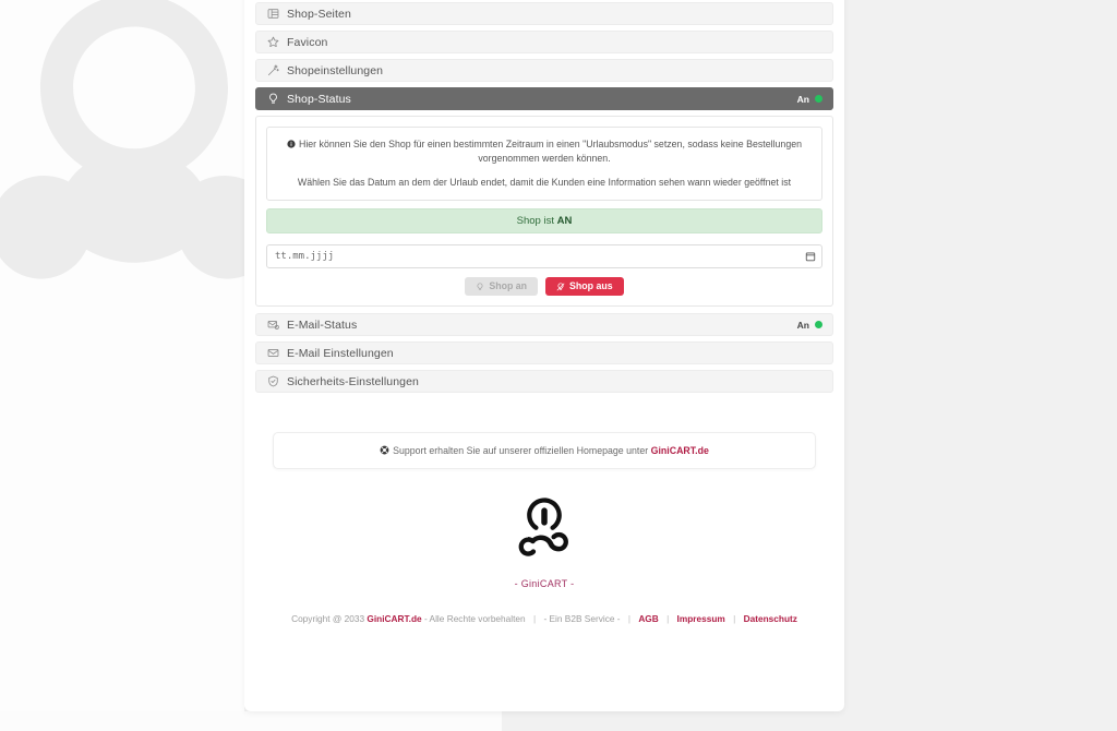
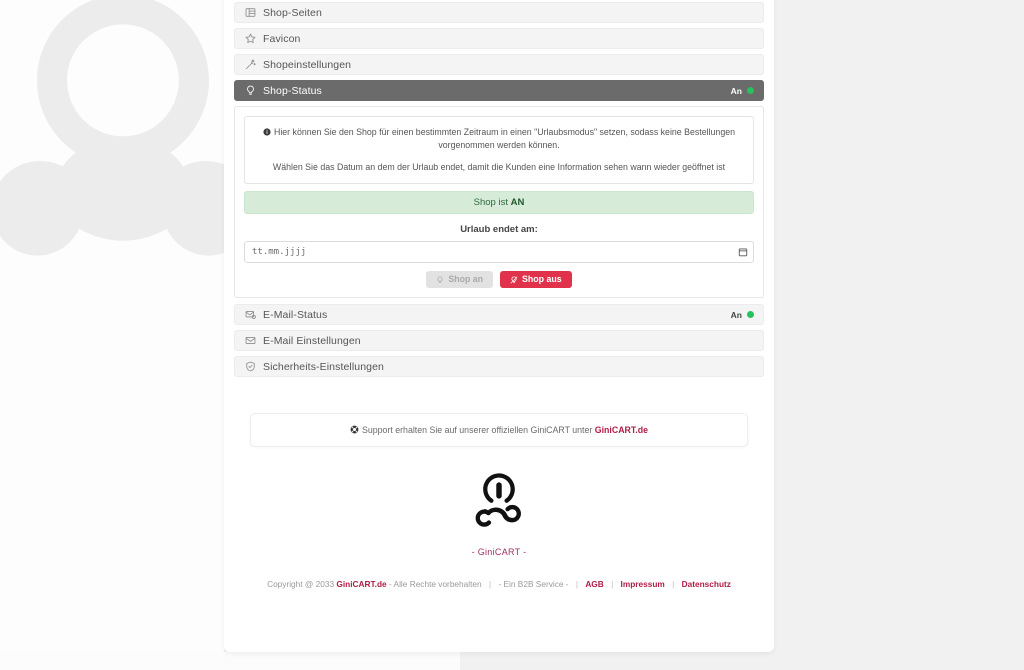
  Shop-Seiten
  Favicon
  Shopeinstellungen
  Shop-Status
  An
  Hier können Sie den Shop für einen bestimmten Zeitraum in einen "Urlaubsmodus" setzen, sodass keine Bestellungen vorgenommen werden können.
  Wählen Sie das Datum an dem der Urlaub endet, damit die Kunden eine Information sehen wann wieder geöffnet ist
  Shop ist AN
+ Urlaub endet am:
  tt.mm.jjjj
  Shop an
  Shop aus
  E-Mail-Status
  An
  E-Mail Einstellungen
  Sicherheits-Einstellungen
- Support erhalten Sie auf unserer offiziellen Homepage unter GiniCART.de
+ Support erhalten Sie auf unserer offiziellen GiniCART unter GiniCART.de
  - GiniCART -
  Copyright @ 2033 GiniCART.de - Alle Rechte vorbehalten | - Ein B2B Service - | AGB | Impressum | Datenschutz
